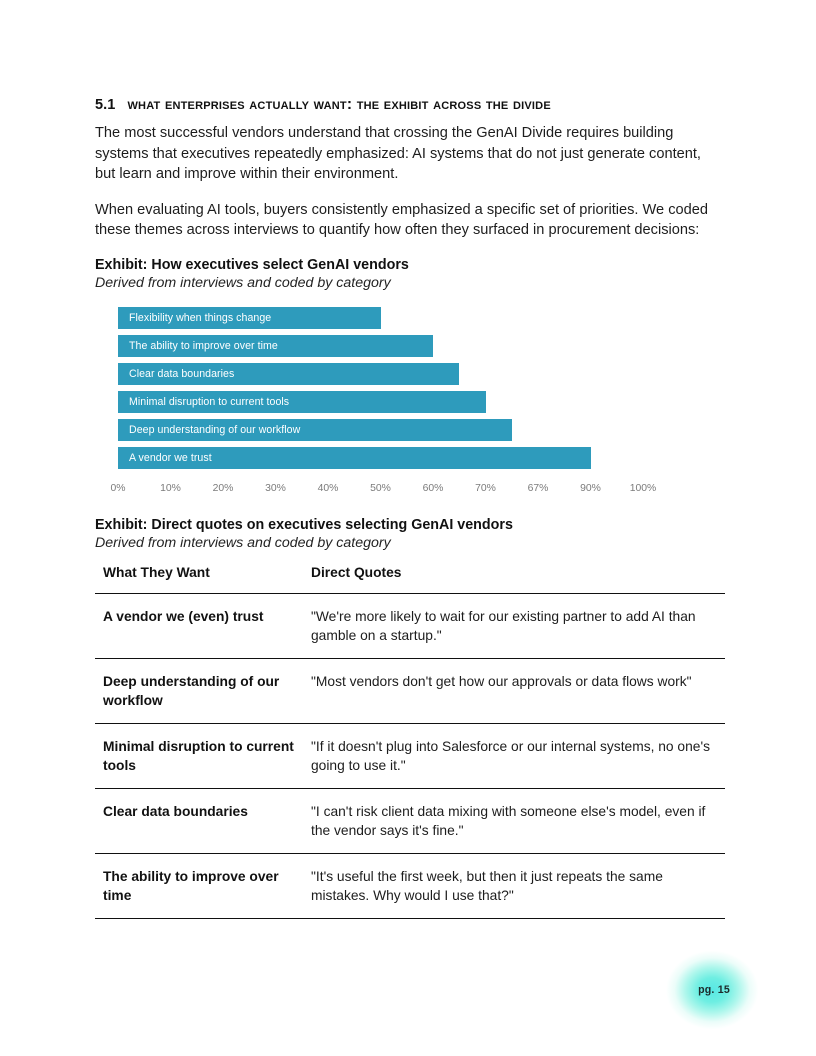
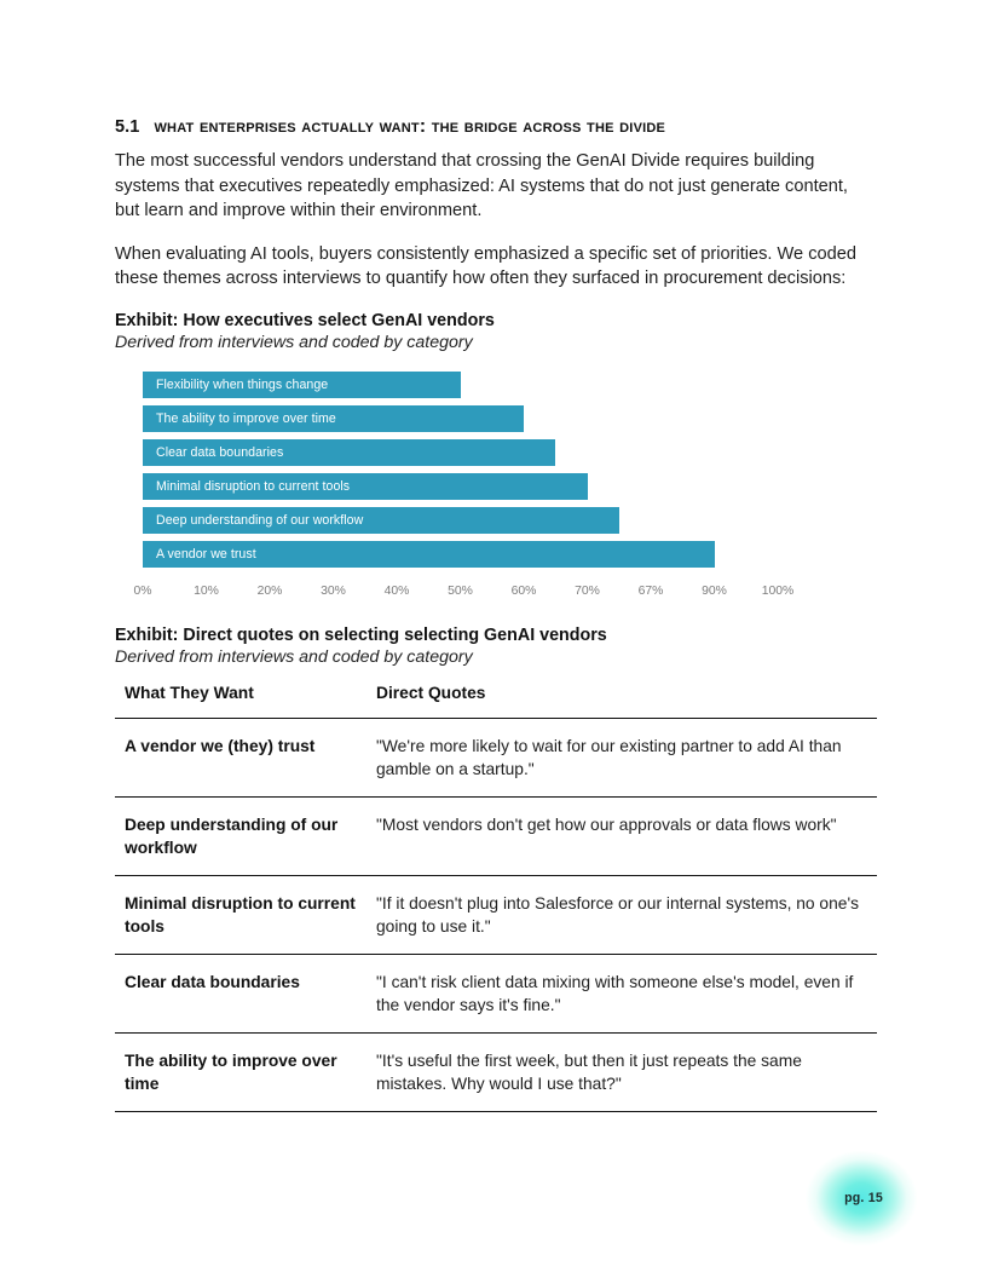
  5.1
- what enterprises actually want: the exhibit across the divide
+ what enterprises actually want: the bridge across the divide
  The most successful vendors understand that crossing the GenAI Divide requires building systems that executives repeatedly emphasized: AI systems that do not just generate content, but learn and improve within their environment.
  When evaluating AI tools, buyers consistently emphasized a specific set of priorities. We coded these themes across interviews to quantify how often they surfaced in procurement decisions:
  Exhibit: How executives select GenAI vendors
  Derived from interviews and coded by category
  Flexibility when things change
  The ability to improve over time
  Clear data boundaries
  Minimal disruption to current tools
  Deep understanding of our workflow
  A vendor we trust
  0%
  10%
  20%
  30%
  40%
  50%
  60%
  70%
  67%
  90%
  100%
- Exhibit: Direct quotes on executives selecting GenAI vendors
+ Exhibit: Direct quotes on selecting selecting GenAI vendors
  Derived from interviews and coded by category
  What They Want	Direct Quotes
- A vendor we (even) trust	"We're more likely to wait for our existing partner to add AI than gamble on a startup."
+ A vendor we (they) trust	"We're more likely to wait for our existing partner to add AI than gamble on a startup."
  Deep understanding of our workflow	"Most vendors don't get how our approvals or data flows work"
  Minimal disruption to current tools	"If it doesn't plug into Salesforce or our internal systems, no one's going to use it."
  Clear data boundaries	"I can't risk client data mixing with someone else's model, even if the vendor says it's fine."
  The ability to improve over time	"It's useful the first week, but then it just repeats the same mistakes. Why would I use that?"
  pg. 15
